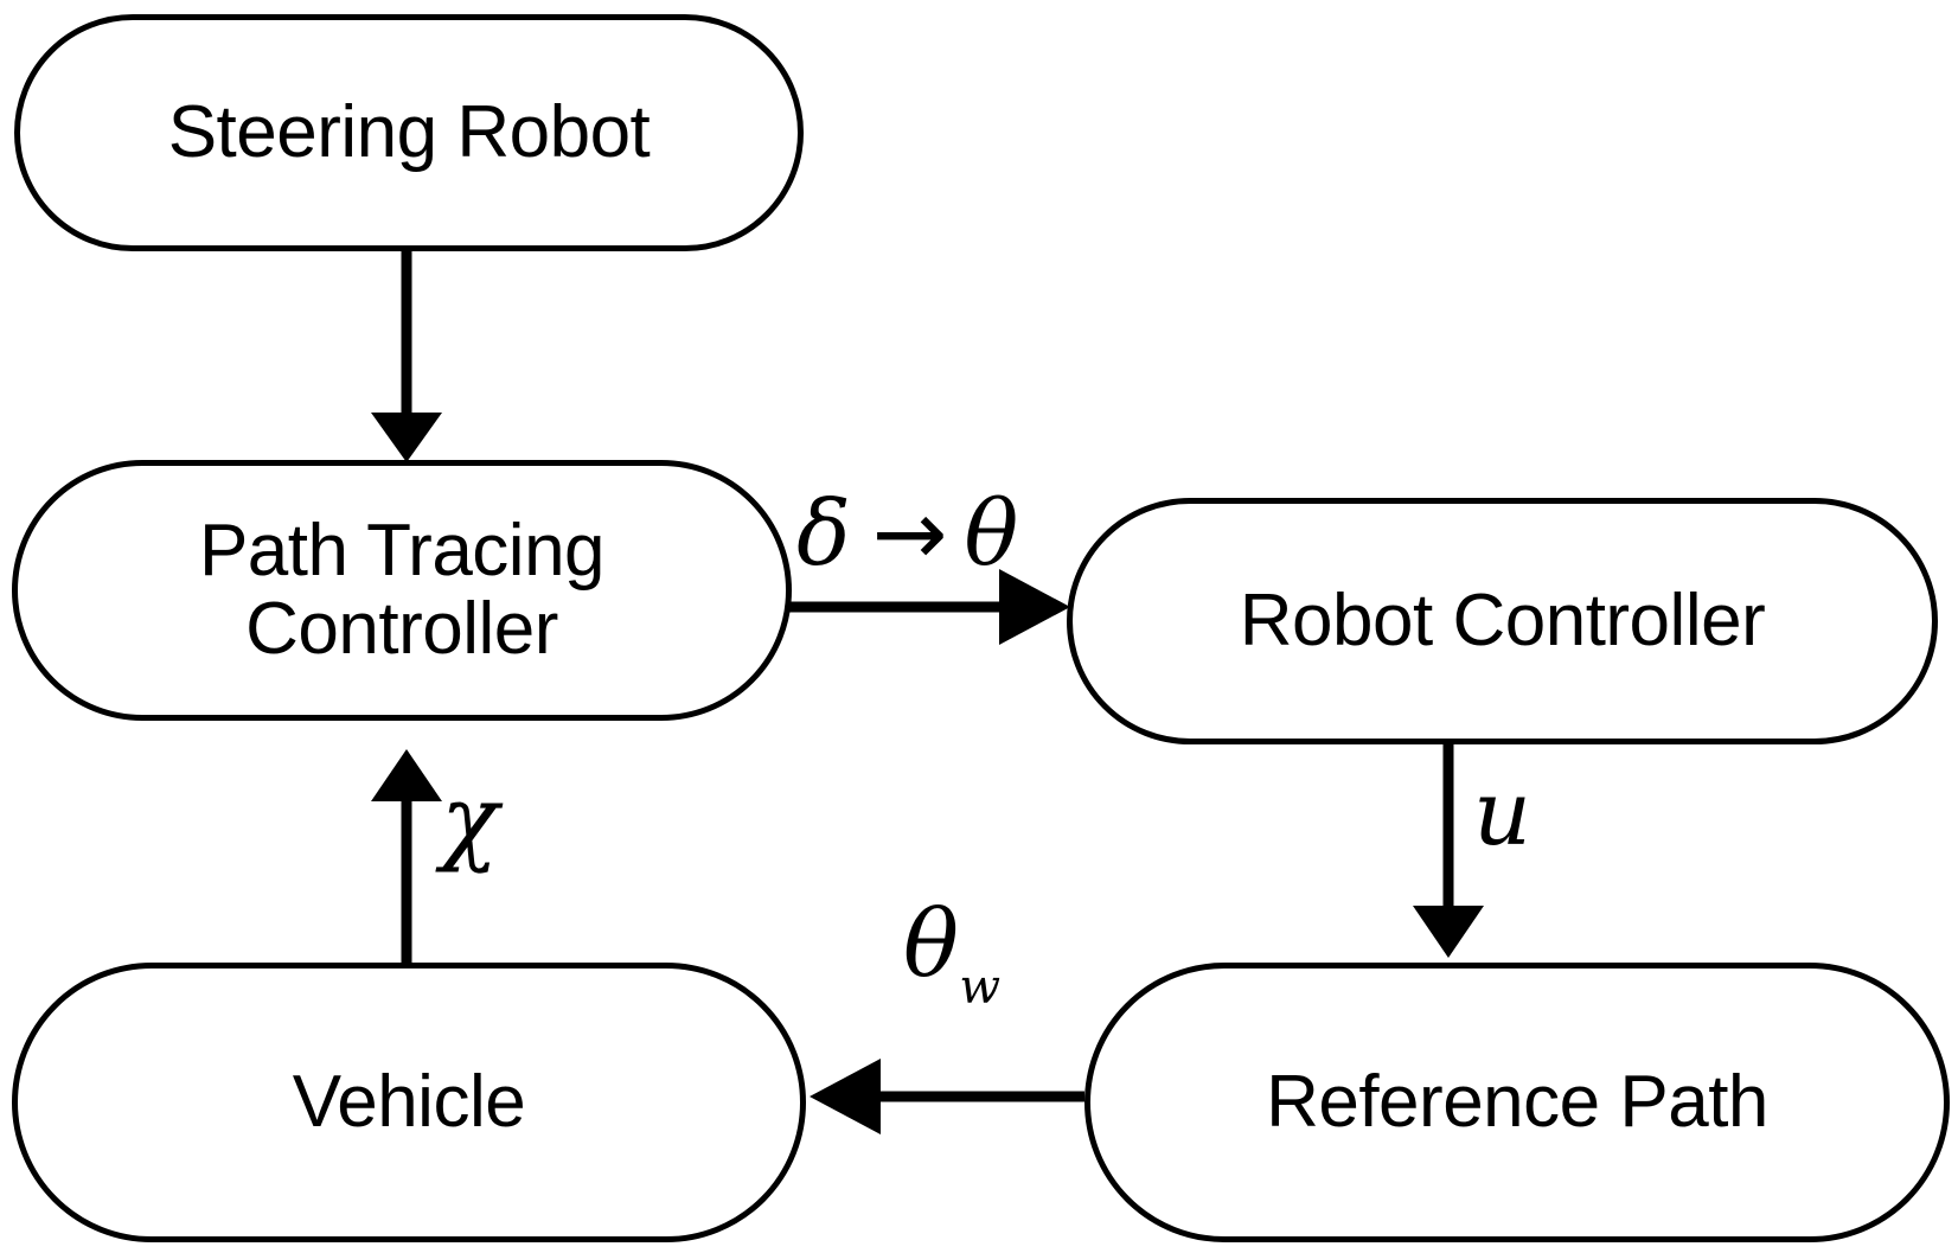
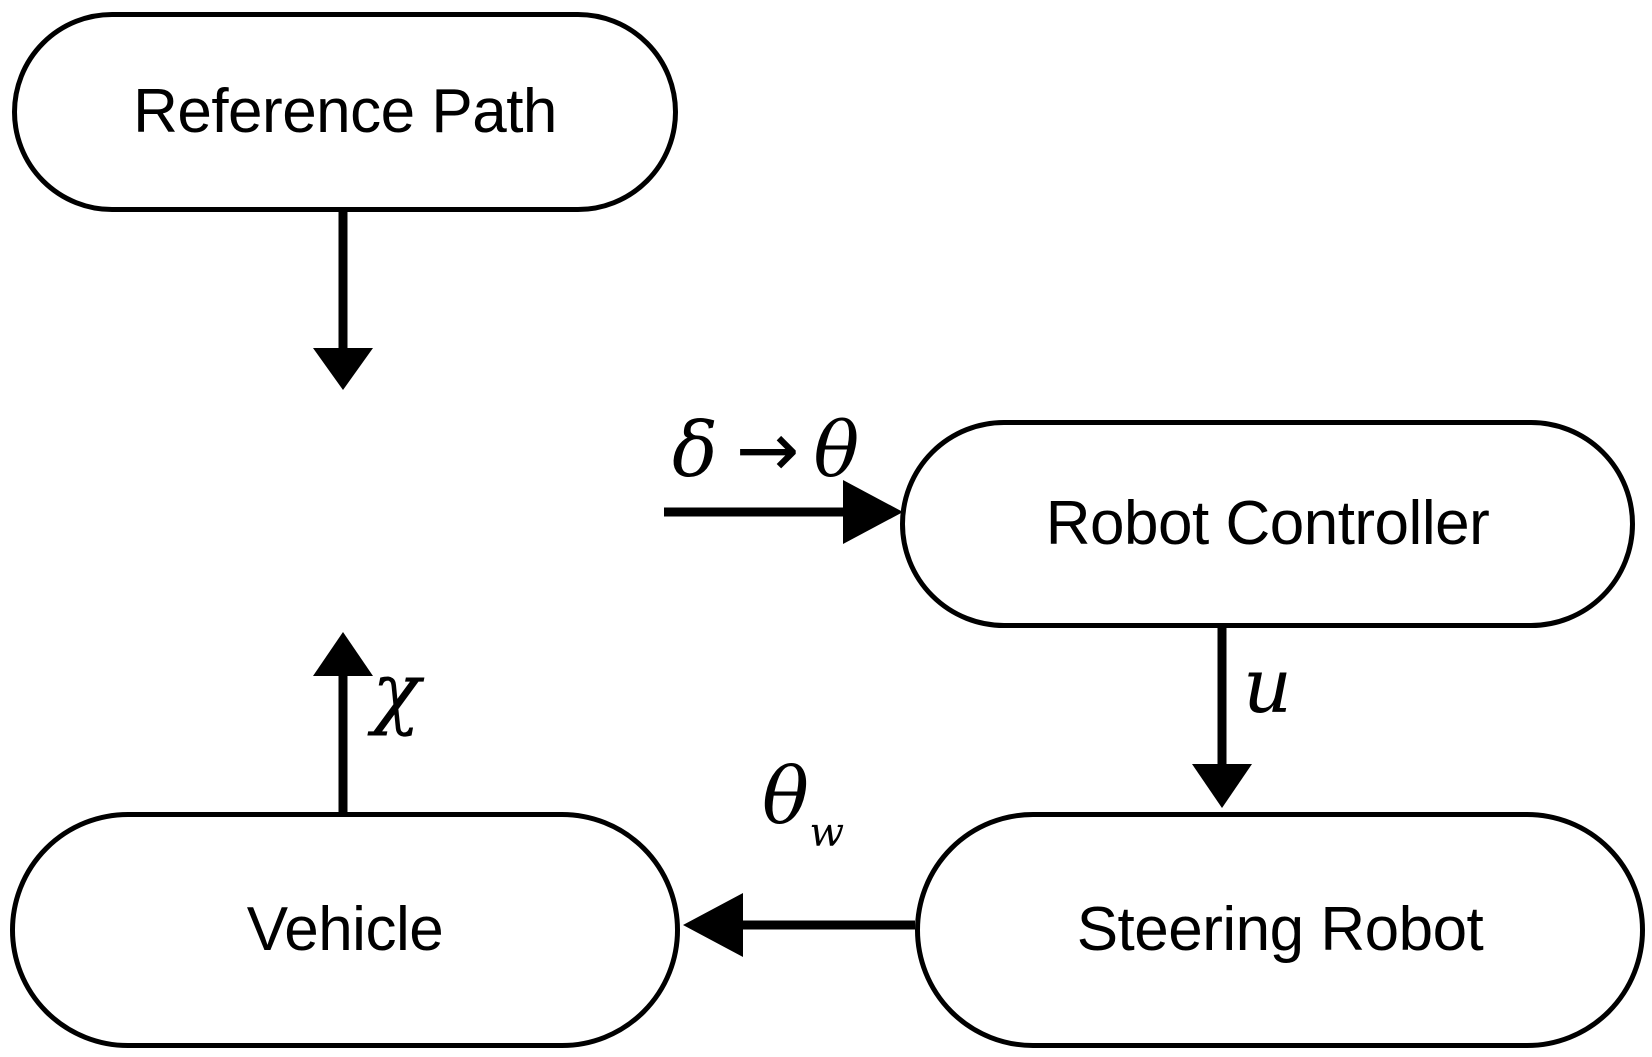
- Steering Robot
+ Reference Path
- Path Tracing
- Controller
  Robot Controller
  Vehicle
- Reference Path
+ Steering Robot
  δ → θ
  u
  θw
  χ
